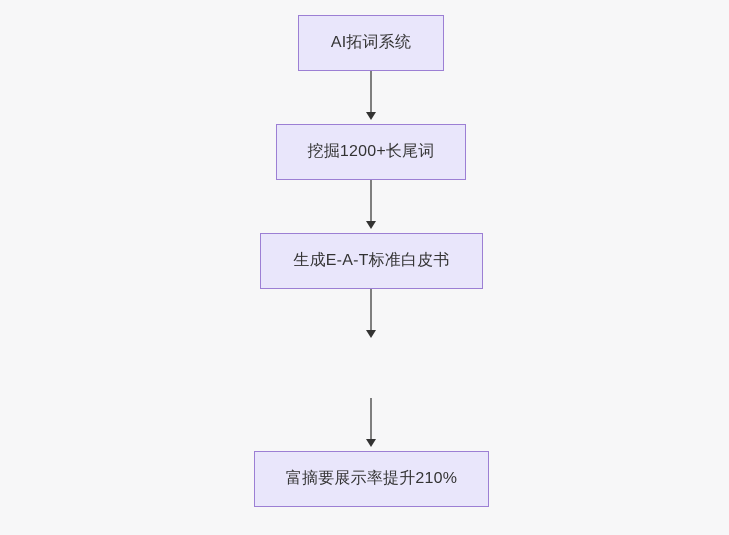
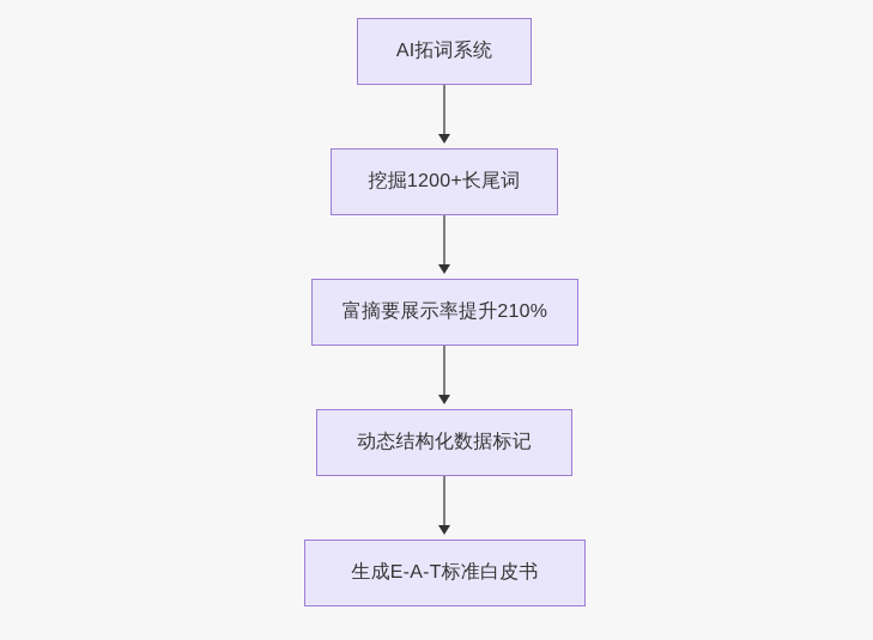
  AI拓词系统
  挖掘1200+长尾词
- 生成E-A-T标准白皮书
+ 富摘要展示率提升210%
+ 动态结构化数据标记
- 富摘要展示率提升210%
+ 生成E-A-T标准白皮书
